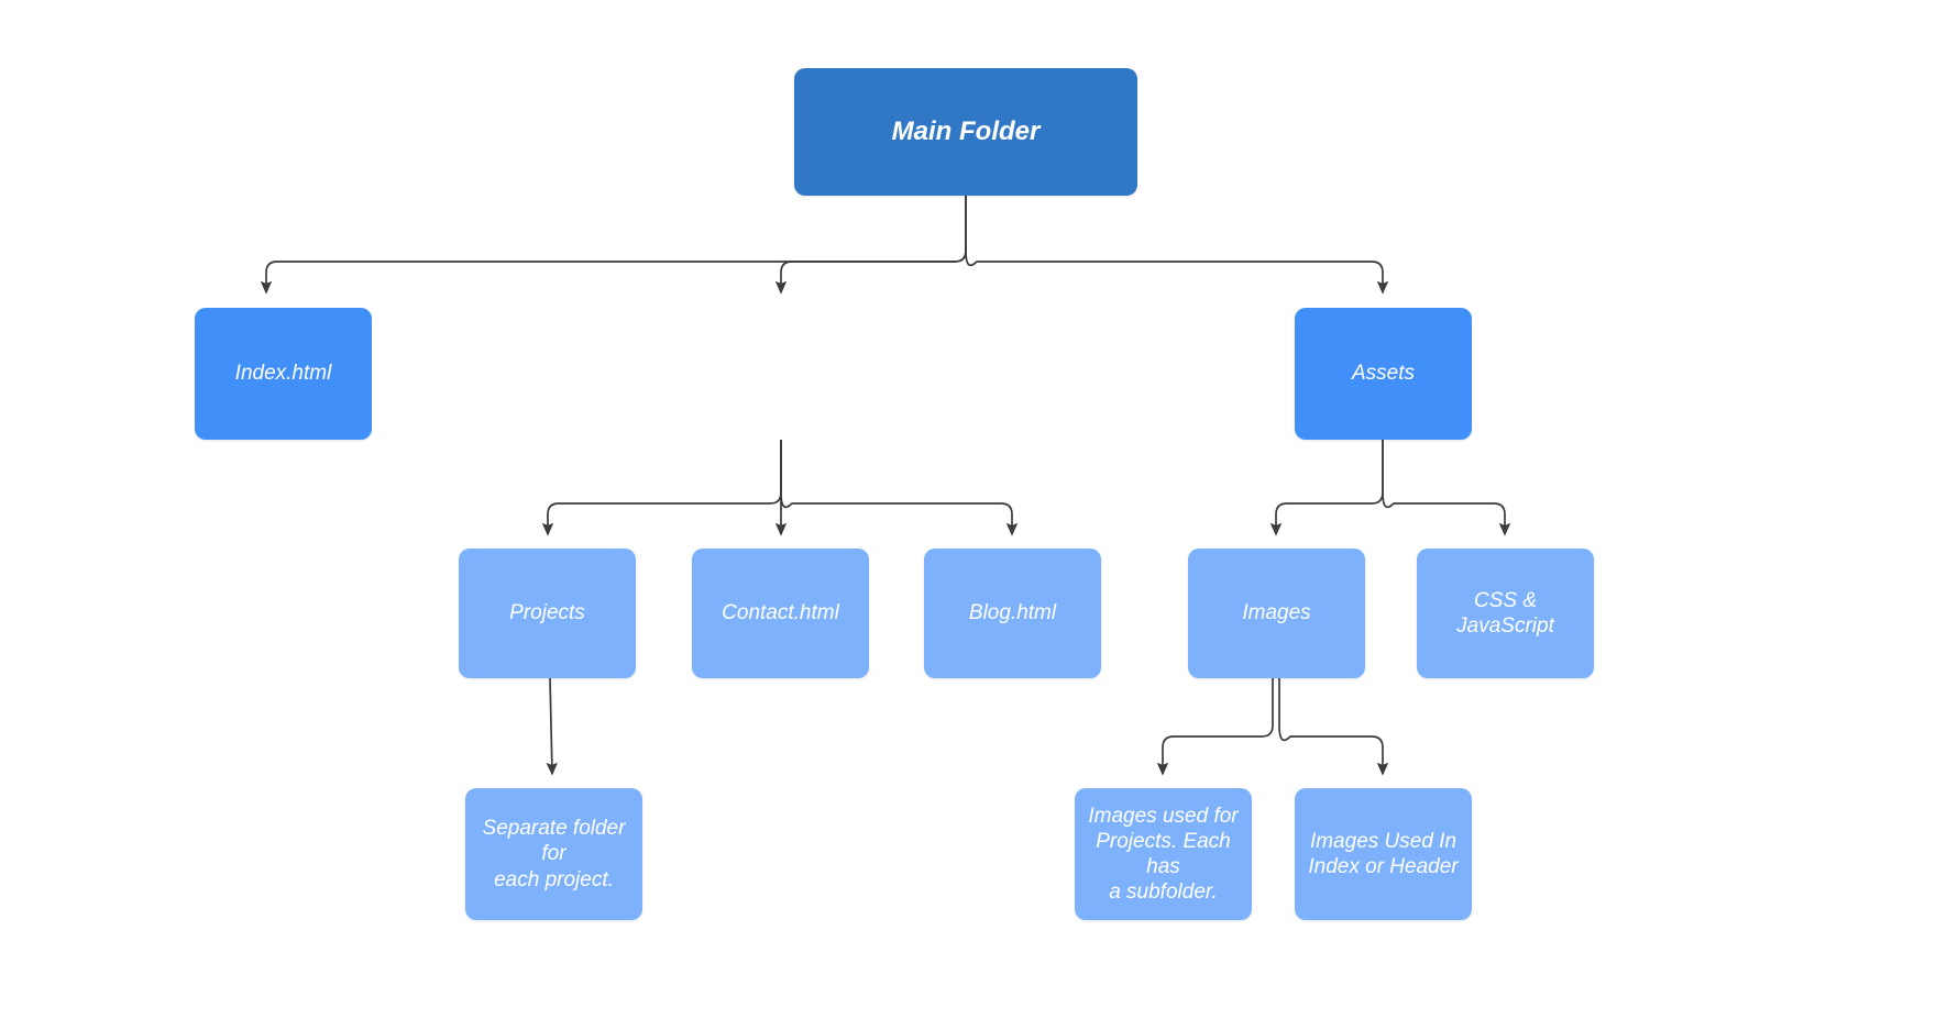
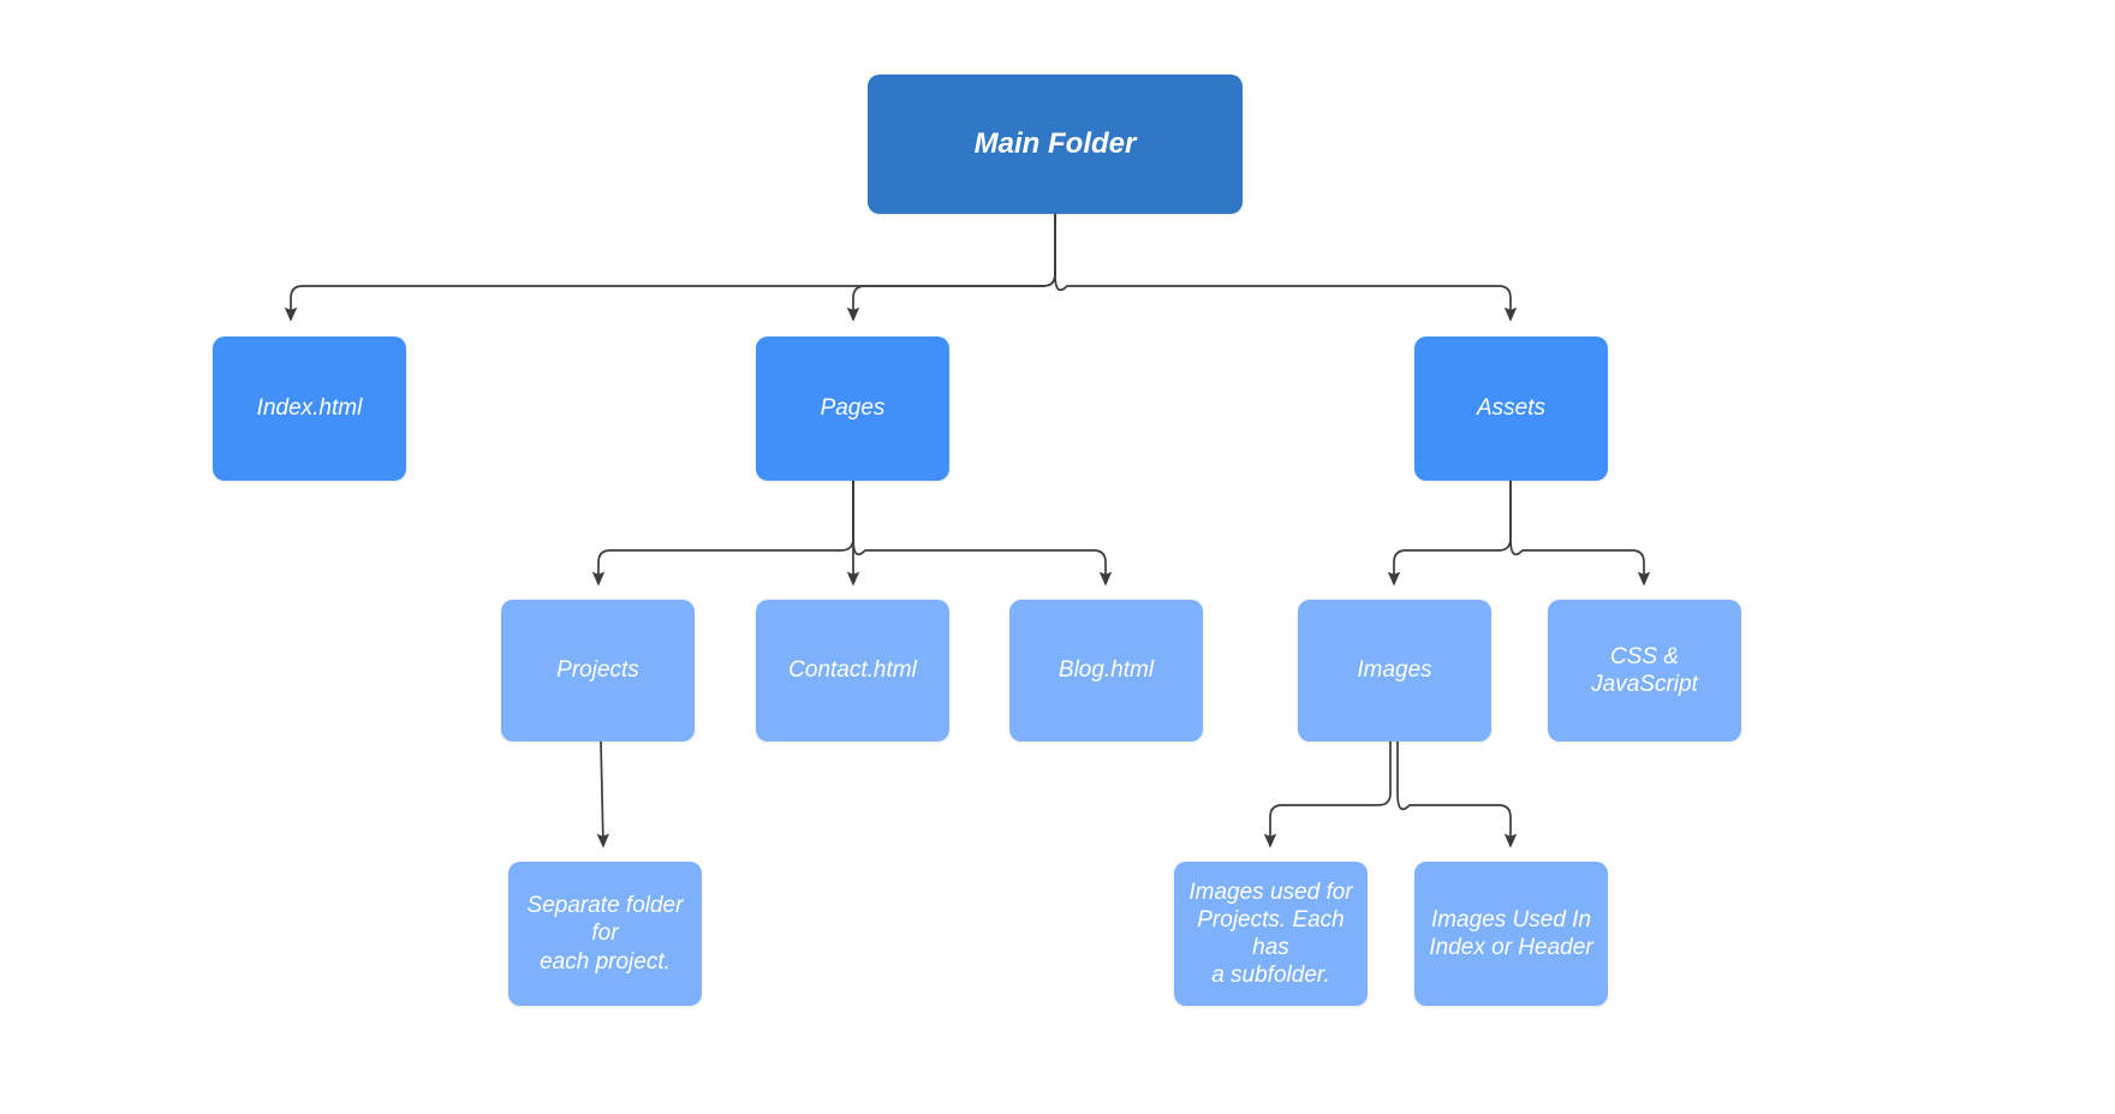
  Main Folder
  Index.html
+ Pages
  Assets
  Projects
  Contact.html
  Blog.html
  Images
  CSS &
  JavaScript
  Separate folder for
  each project.
  Images used for
  Projects. Each has
  a subfolder.
  Images Used In
  Index or Header
